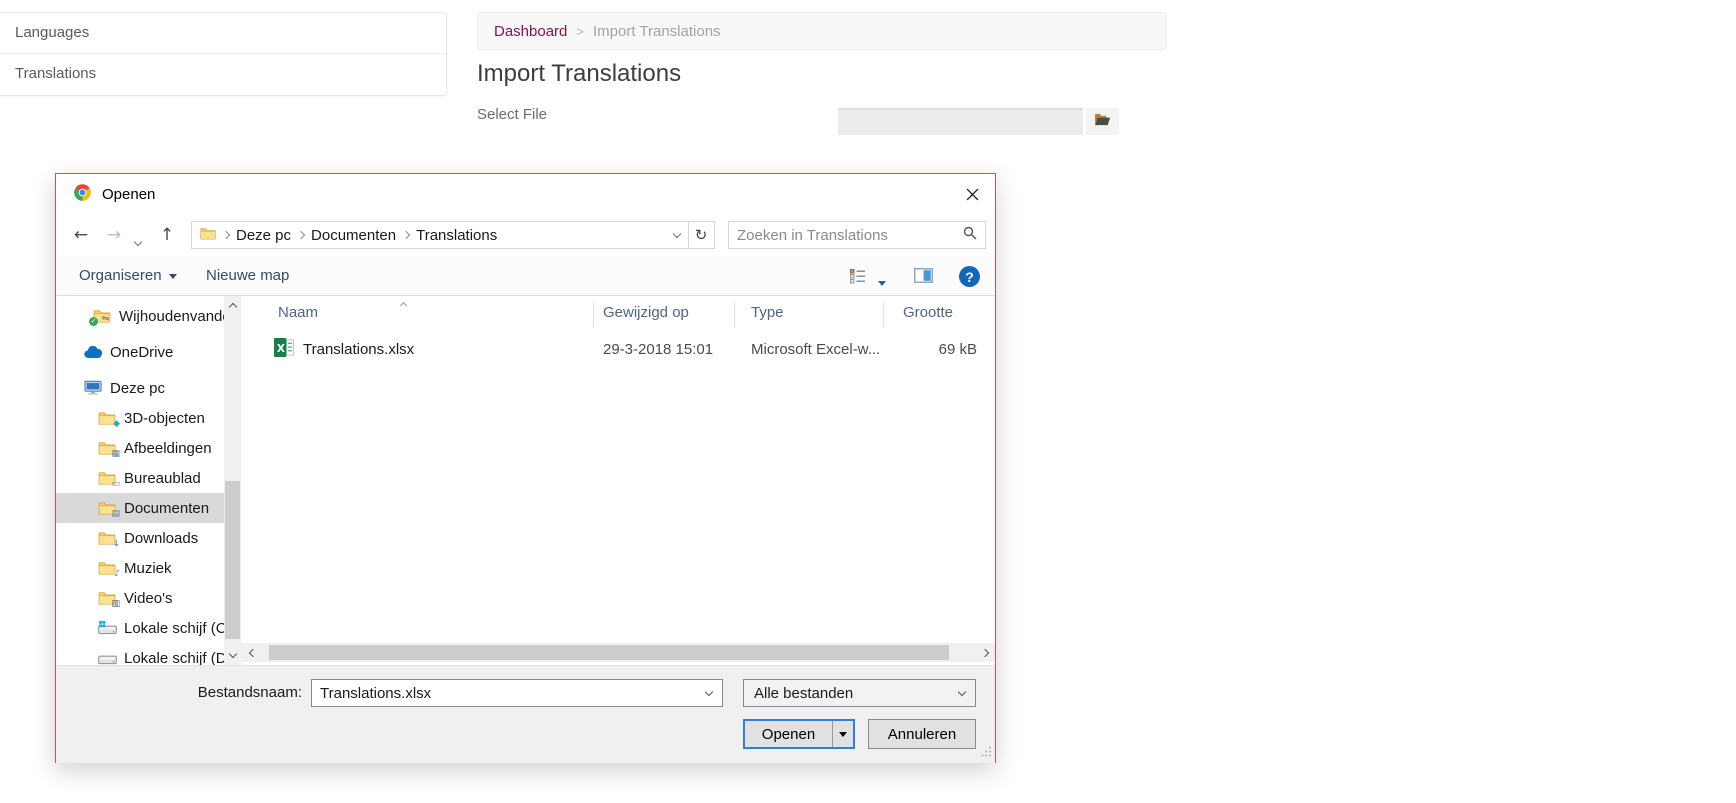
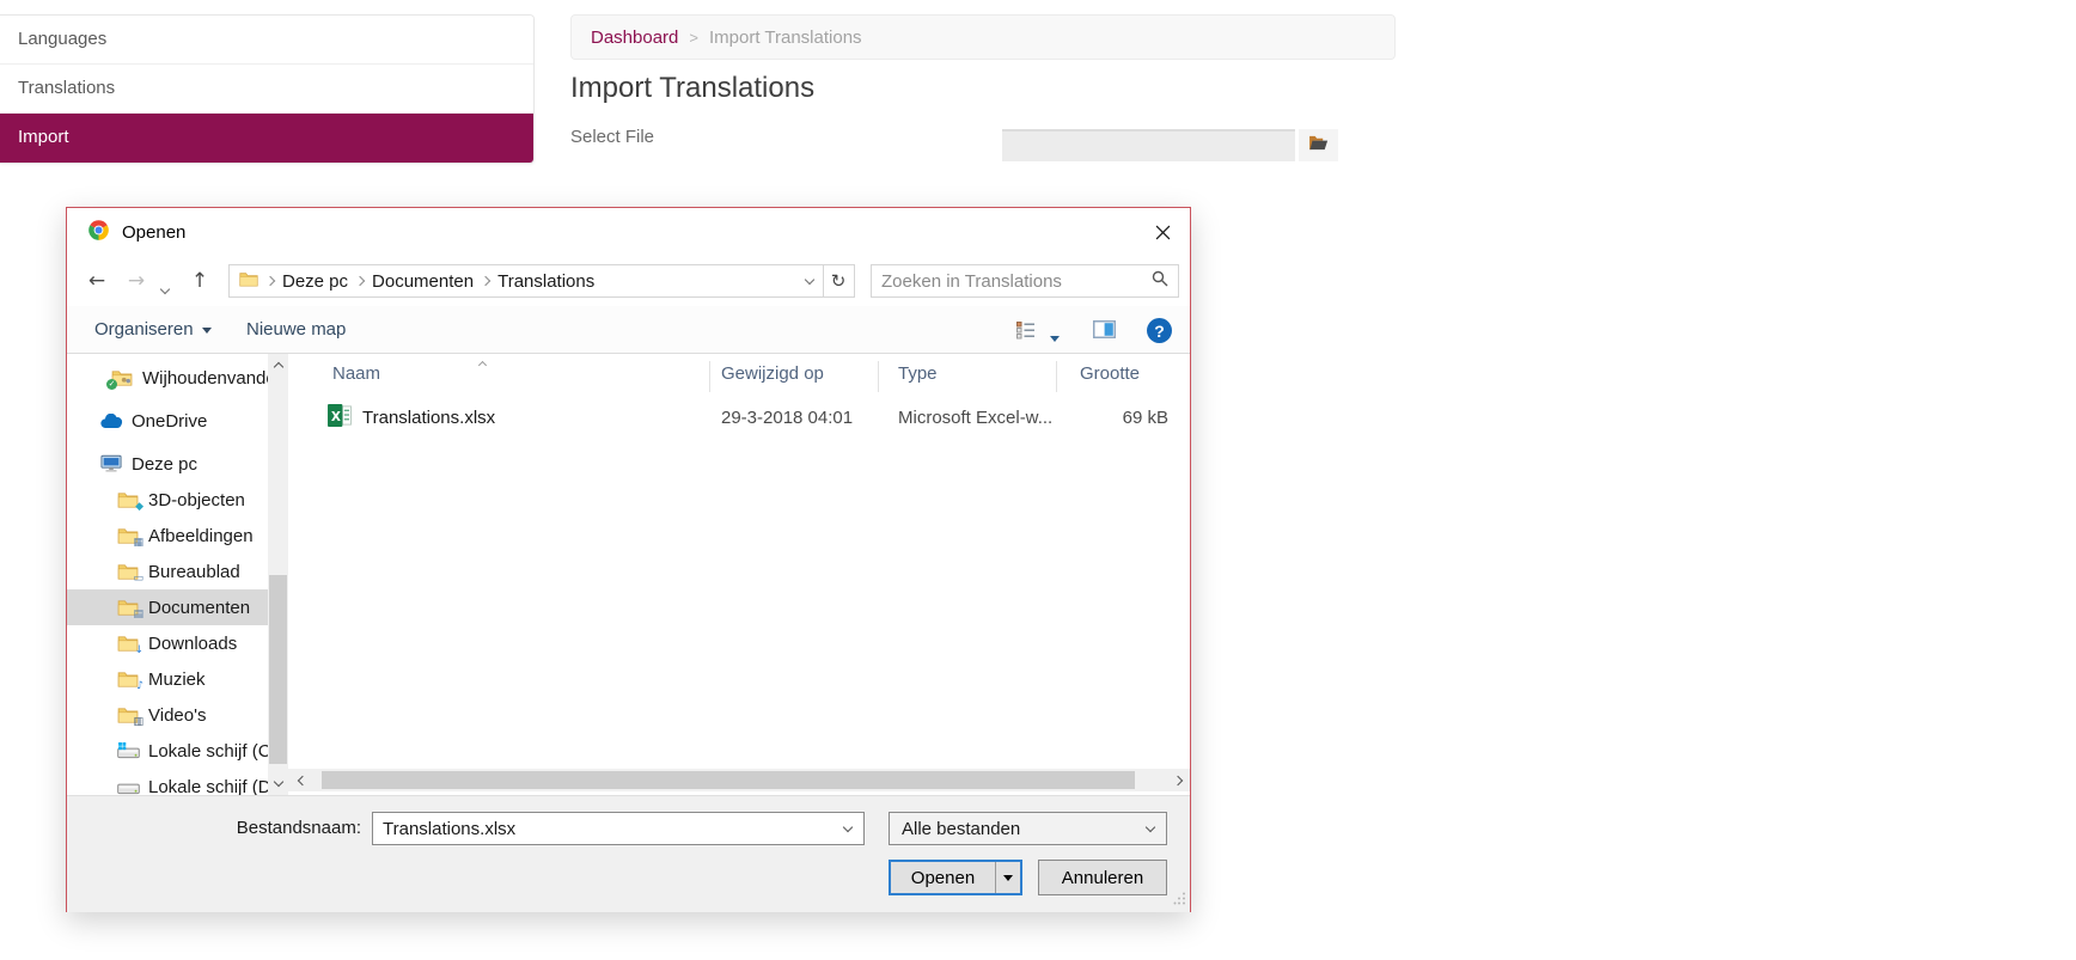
  Languages
  Translations
+ Import
  Dashboard
  >
  Import Translations
  Import Translations
  Select File
  Openen
  ←
  →
  ↑
  Deze pc
  Documenten
  Translations
  ↻
  Zoeken in Translations
  Organiseren
  Nieuwe map
  ?
  Wijhoudenvand
  OneDrive
  Deze pc
  ◆
  3D-objecten
  ▦
  Afbeeldingen
  ▭
  Bureaublad
  ▤
  Documenten
  ↓
  Downloads
  ♪
  Muziek
  ▥
  Video's
  Lokale schijf (C
  Lokale schijf (D
  Naam
  Gewijzigd op
  Type
  Grootte
  X
  Translations.xlsx
- 29-3-2018 15:01
+ 29-3-2018 04:01
  Microsoft Excel-w...
  69 kB
  Bestandsnaam:
  Translations.xlsx
  Alle bestanden
  Openen
  Annuleren
